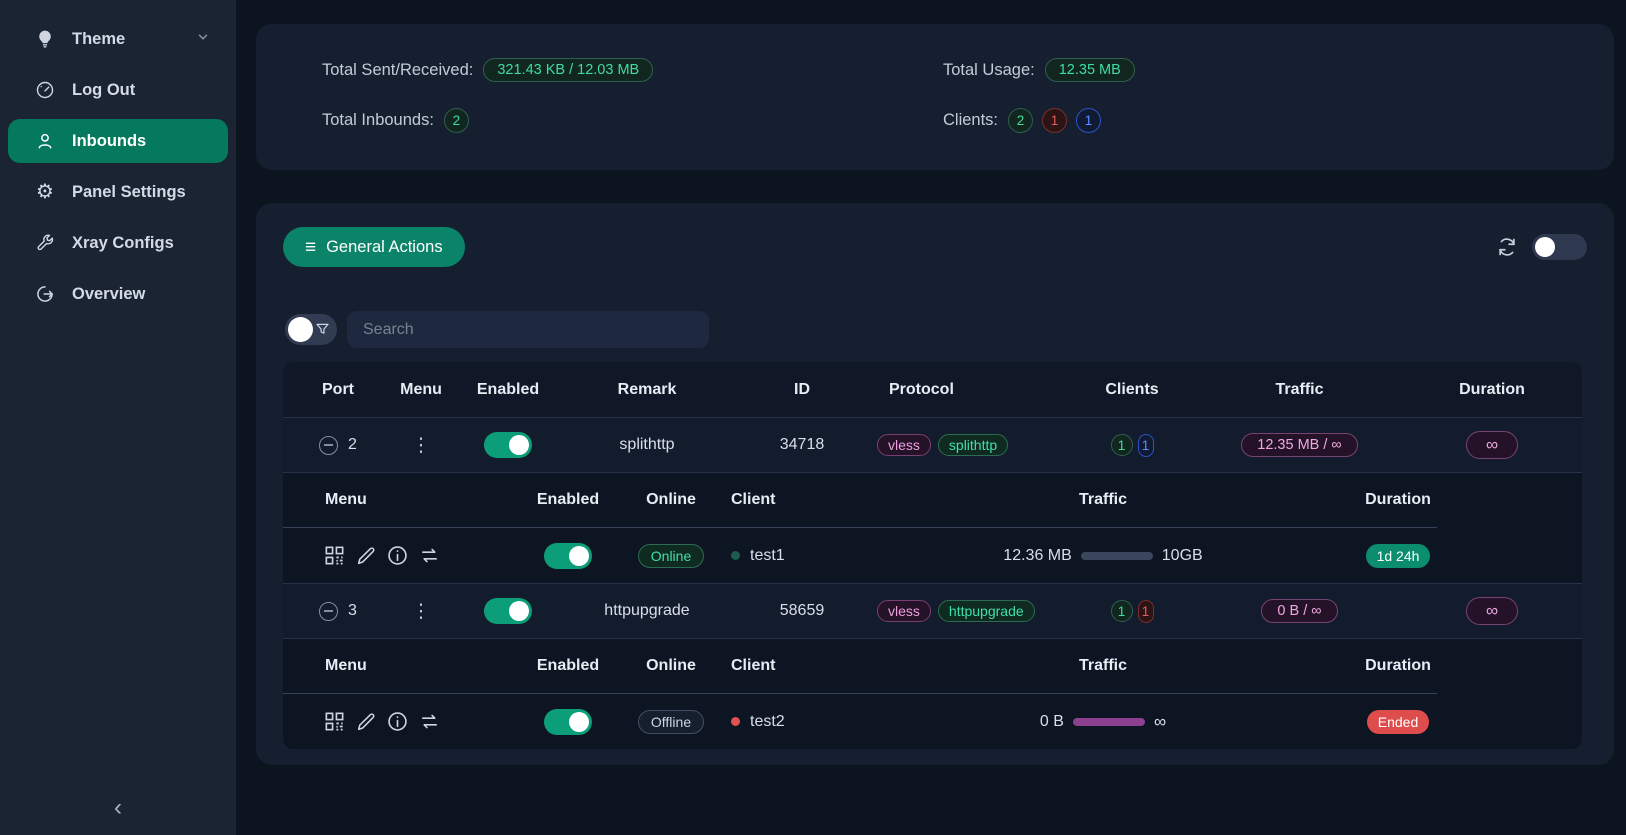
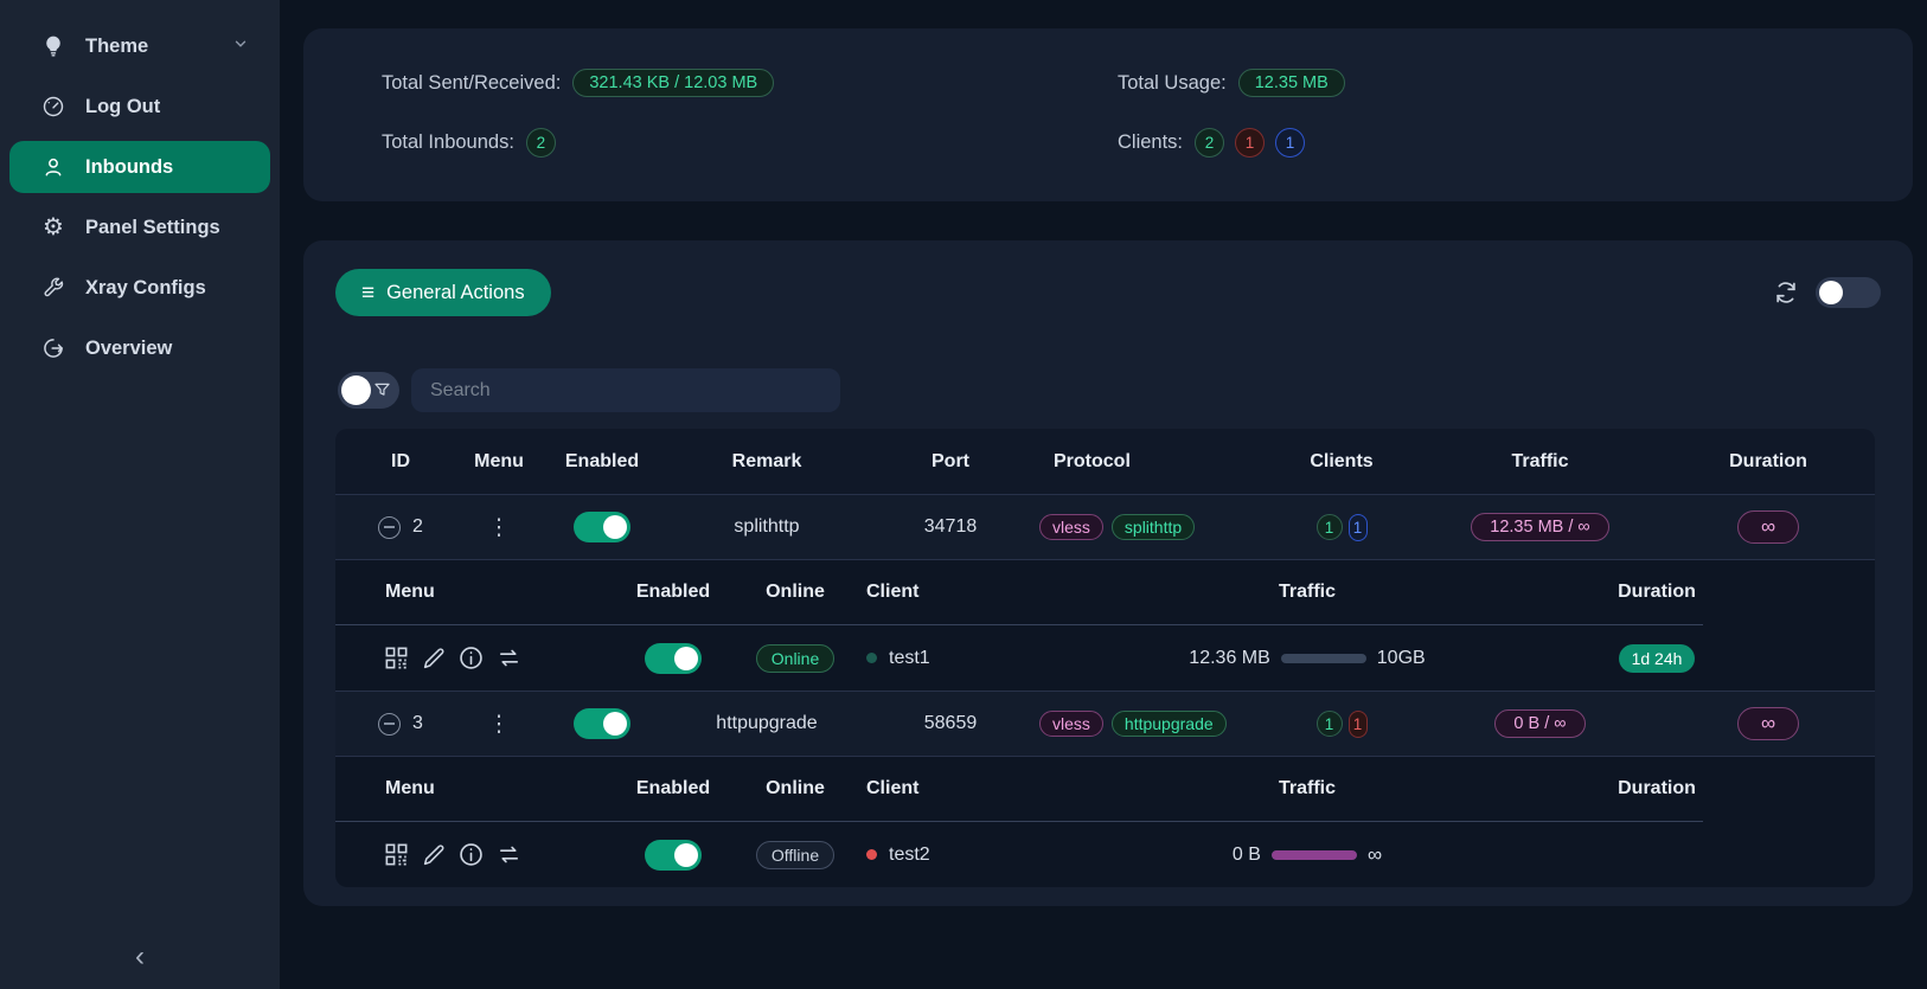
  Theme
  Log Out
  Inbounds
  ⚙
  Panel Settings
  Xray Configs
  Overview
  ‹
  Total Sent/Received:
  321.43 KB / 12.03 MB
  Total Usage:
  12.35 MB
  Total Inbounds:
  2
  Clients:
  2
  1
  1
  ≡
  General Actions
  Search
- Port
+ ID
  Menu
  Enabled
  Remark
- ID
+ Port
  Protocol
  Clients
  Traffic
  Duration
  2
  ⋮
  splithttp
  34718
  vless
  splithttp
  1
  1
  12.35 MB / ∞
  ∞
  Menu
  Enabled
  Online
  Client
  Traffic
  Duration
  Online
  test1
  12.36 MB
  10GB
  1d 24h
  3
  ⋮
  httpupgrade
  58659
  vless
  httpupgrade
  1
  1
  0 B / ∞
  ∞
  Menu
  Enabled
  Online
  Client
  Traffic
  Duration
  Offline
  test2
  0 B
  ∞
- Ended
